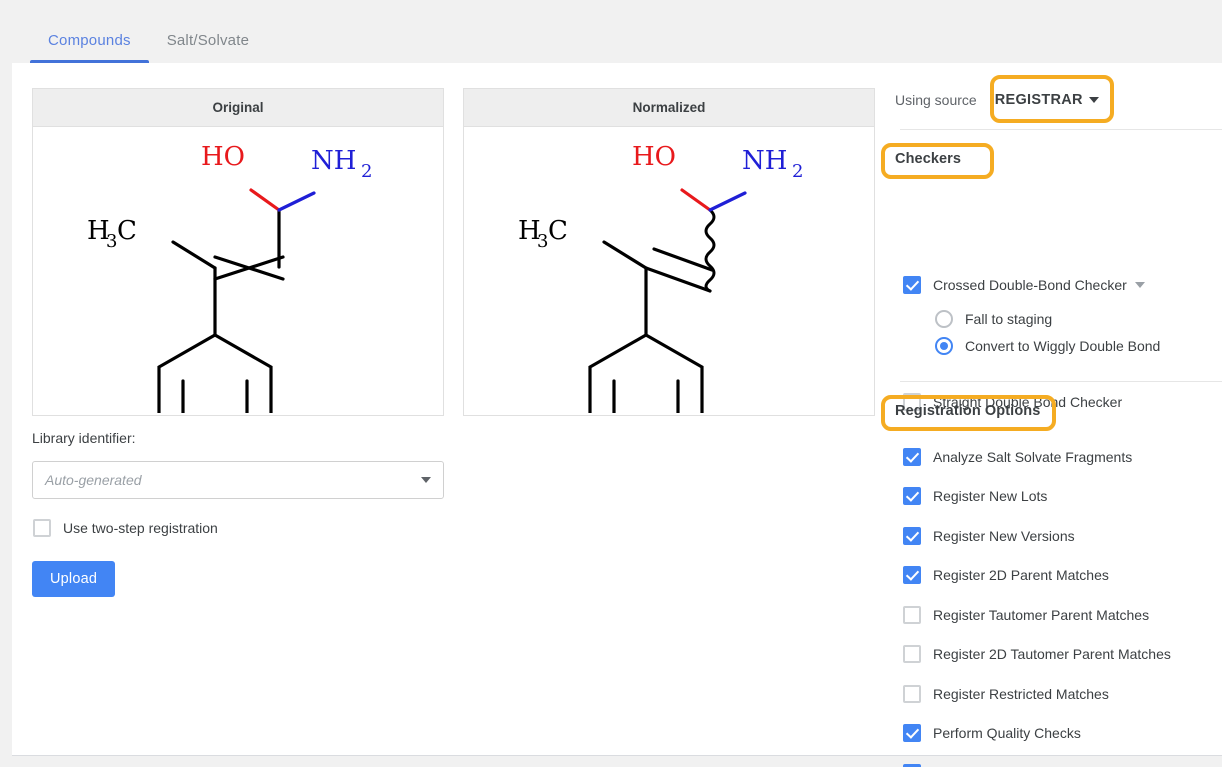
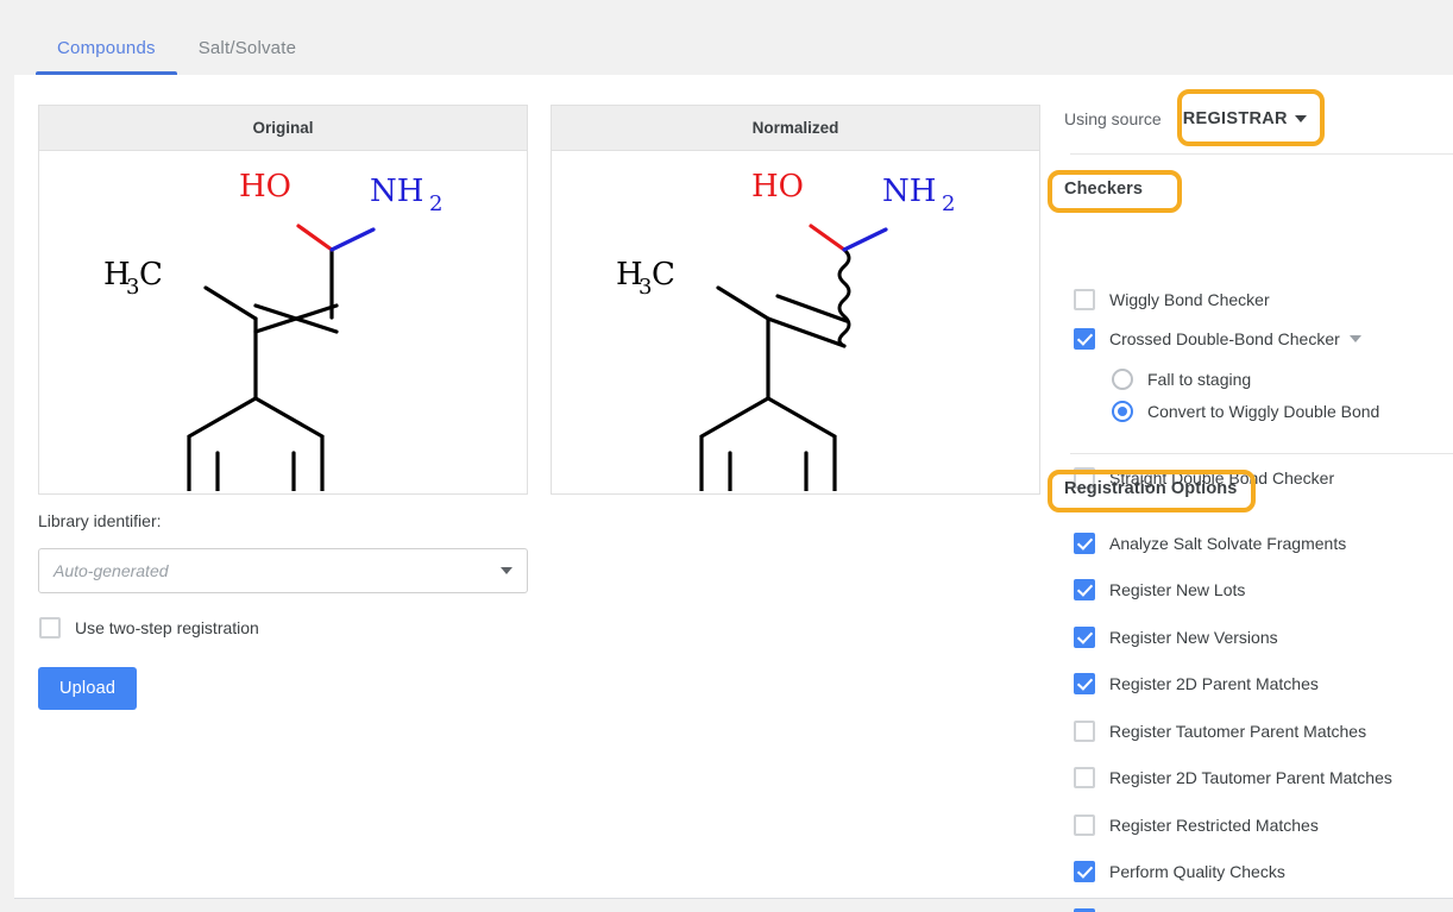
  Compounds
  Salt/Solvate
  Original
  HO
  NH
  2
  H
  3
  C
  Normalized
  HO
  NH
  2
  H
  3
  C
  Library identifier:
  Auto-generated
  Use two-step registration
  Upload
  Using source
  REGISTRAR
  Checkers
+ Wiggly Bond Checker
  Crossed Double-Bond Checker
  Fall to staging
  Convert to Wiggly Double Bond
  Straight Double Bond Checker
  Registration Options
  Analyze Salt Solvate Fragments
  Register New Lots
  Register New Versions
  Register 2D Parent Matches
  Register Tautomer Parent Matches
  Register 2D Tautomer Parent Matches
  Register Restricted Matches
  Perform Quality Checks
